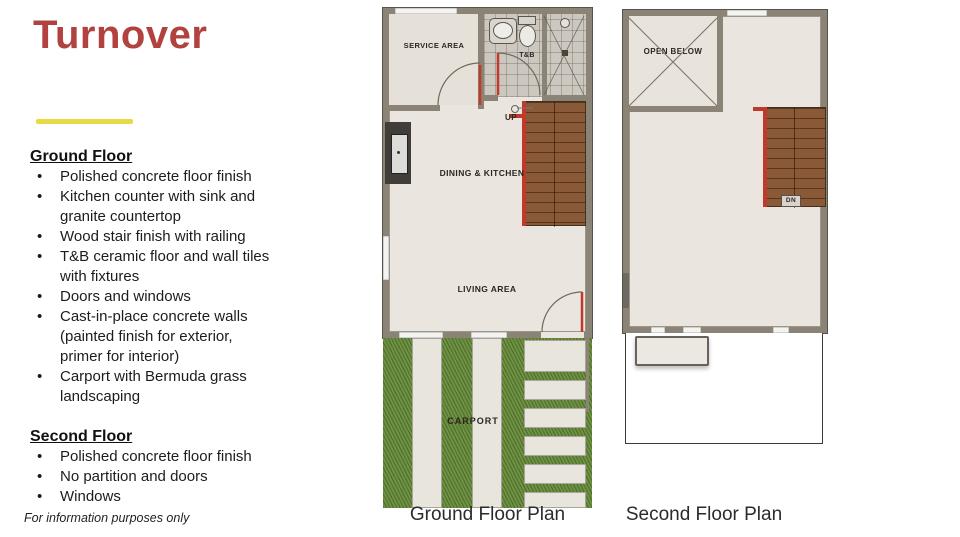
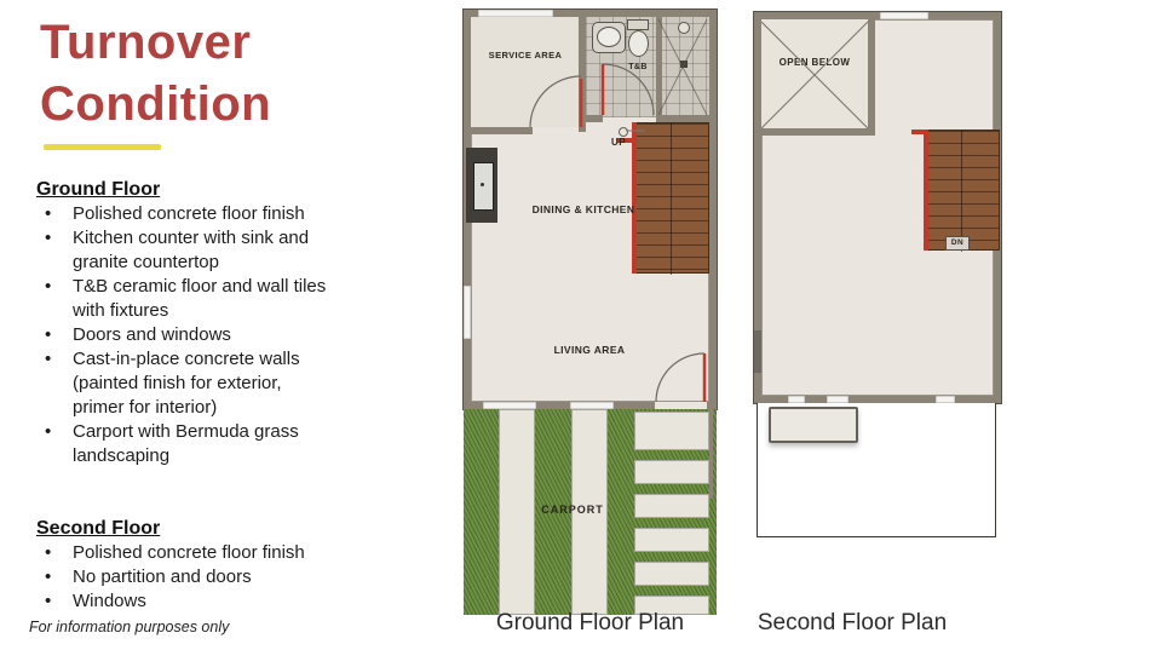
  Turnover
+ Condition
  Ground Floor
  Polished concrete floor finish
  Kitchen counter with sink and
  granite countertop
- Wood stair finish with railing
  T&B ceramic floor and wall tiles
  with fixtures
  Doors and windows
  Cast-in-place concrete walls
  (painted finish for exterior,
  primer for interior)
  Carport with Bermuda grass
  landscaping
  Second Floor
  Polished concrete floor finish
  No partition and doors
  Windows
  For information purposes only
  SERVICE AREA
  UP
  DINING & KITCHEN
  LIVING AREA
  CARPORT
  OPEN BELOW
  Ground Floor Plan
  Second Floor Plan
